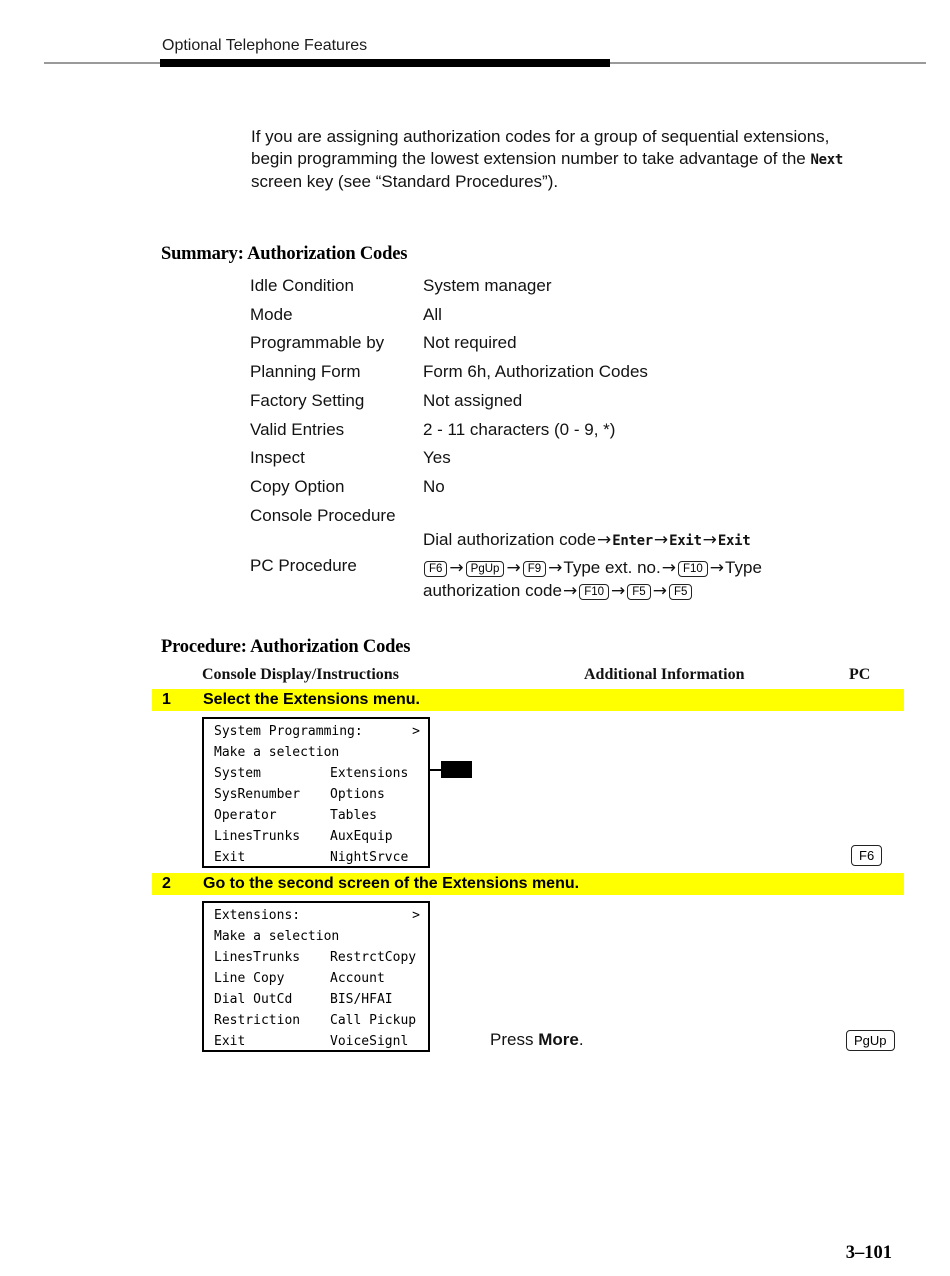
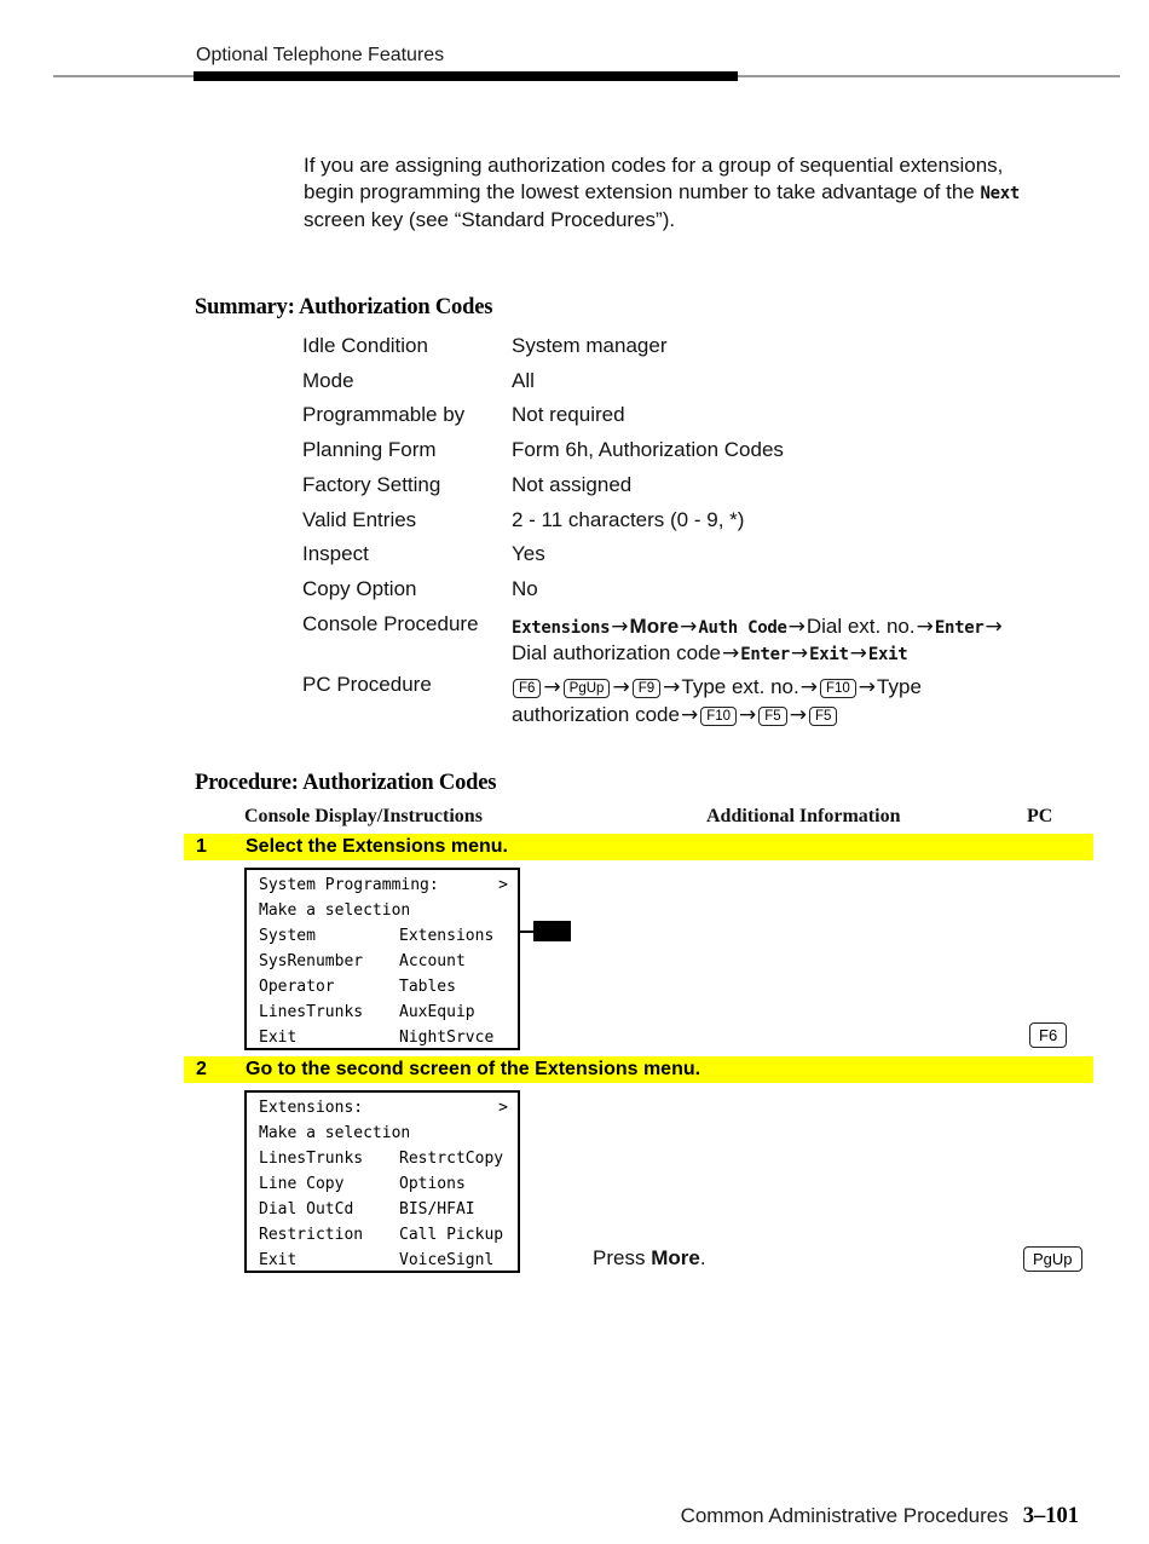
  Optional Telephone Features
  If you are assigning authorization codes for a group of sequential extensions,
  begin programming the lowest extension number to take advantage of the Next
  screen key (see “Standard Procedures”).
  Summary: Authorization Codes
  Idle Condition
  System manager
  Mode
  All
  Programmable by
  Not required
  Planning Form
  Form 6h, Authorization Codes
  Factory Setting
  Not assigned
  Valid Entries
  2 - 11 characters (0 - 9, *)
  Inspect
  Yes
  Copy Option
  No
  Console Procedure
+ Extensions→More→Auth Code→Dial ext. no.→Enter→
  Dial authorization code→Enter→Exit→Exit
  PC Procedure
  F6 → PgUp → F9 →Type ext. no.→ F10 →Type
  authorization code→ F10 → F5 → F5
  Procedure: Authorization Codes
  Console Display/Instructions
  Additional Information
  PC
  1
  Select the Extensions menu.
  System Programming:
  >
  Make a selection
  System Extensions
- SysRenumber Options
+ SysRenumber Account
  Operator Tables
  LinesTrunks AuxEquip
  Exit NightSrvce
  F6
  2
  Go to the second screen of the Extensions menu.
  Extensions:
  >
  Make a selection
  LinesTrunks RestrctCopy
- Line Copy Account
+ Line Copy Options
  Dial OutCd BIS/HFAI
  Restriction Call Pickup
  Exit VoiceSignl
  Press More.
  PgUp
+ Common Administrative Procedures
  3–101
